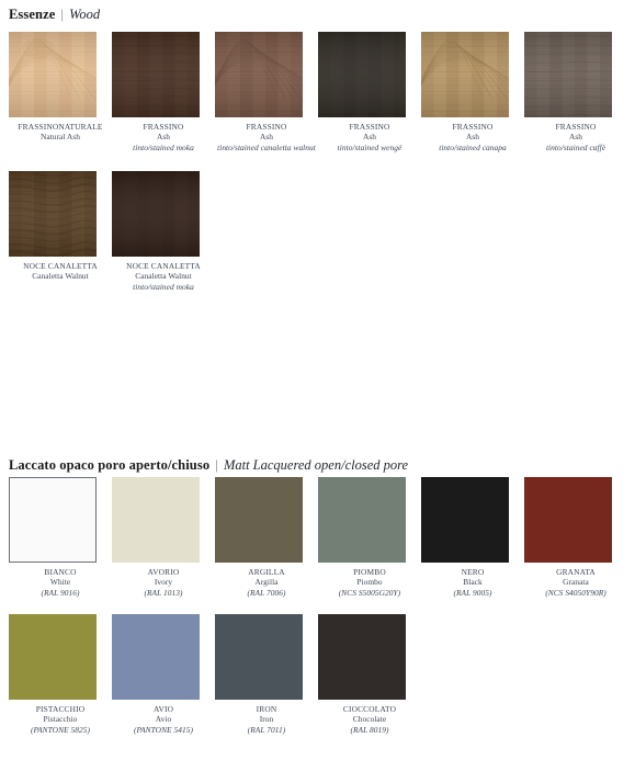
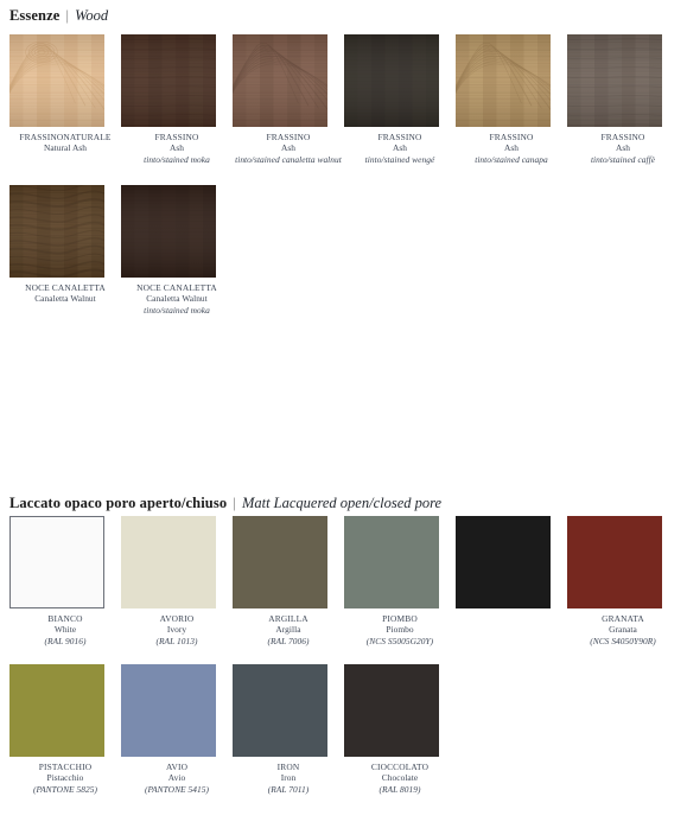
  Essenze | Wood
  FRASSINONATURALE
  Natural Ash
  FRASSINO
  Ash
  tinto/stained moka
  FRASSINO
  Ash
  tinto/stained canaletta walnut
  FRASSINO
  Ash
  tinto/stained wengé
  FRASSINO
  Ash
  tinto/stained canapa
  FRASSINO
  Ash
  tinto/stained caffè
  NOCE CANALETTA
  Canaletta Walnut
  NOCE CANALETTA
  Canaletta Walnut
  tinto/stained moka
  Laccato opaco poro aperto/chiuso | Matt Lacquered open/closed pore
  BIANCO
  White
  (RAL 9016)
  AVORIO
  Ivory
  (RAL 1013)
  ARGILLA
  Argilla
  (RAL 7006)
  PIOMBO
  Piombo
  (NCS S5005G20Y)
- NERO
- Black
- (RAL 9005)
  GRANATA
  Granata
  (NCS S4050Y90R)
  PISTACCHIO
  Pistacchio
  (PANTONE 5825)
  AVIO
  Avio
  (PANTONE 5415)
  IRON
  Iron
  (RAL 7011)
  CIOCCOLATO
  Chocolate
  (RAL 8019)
